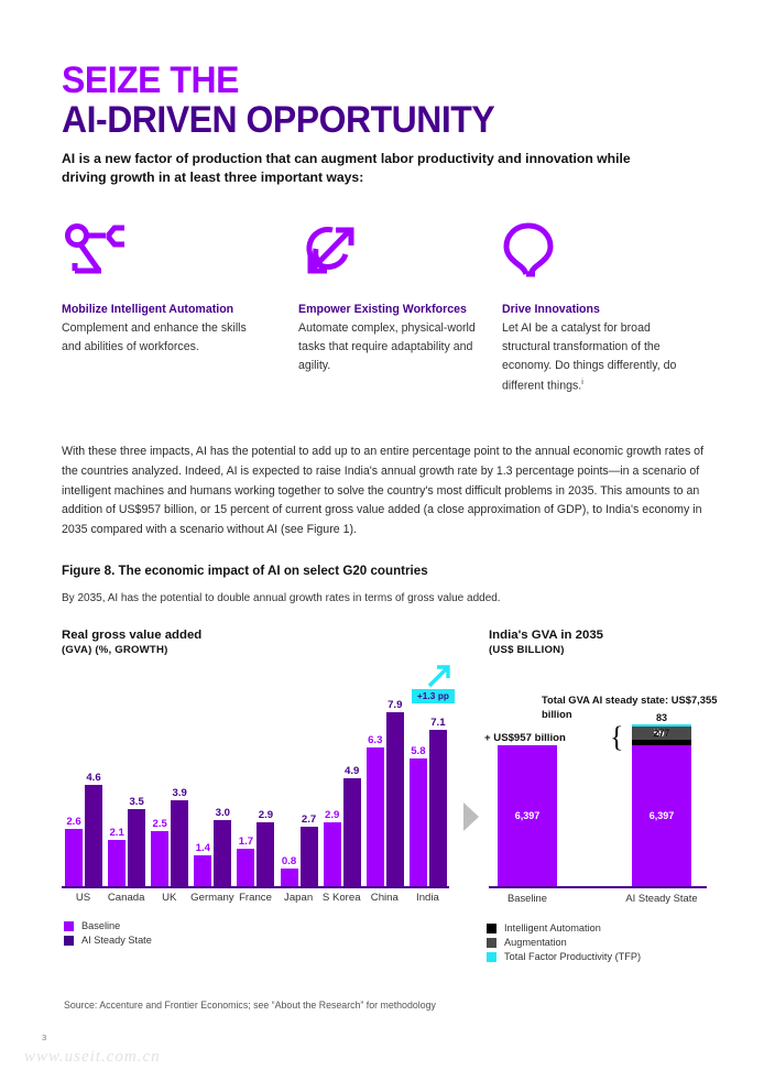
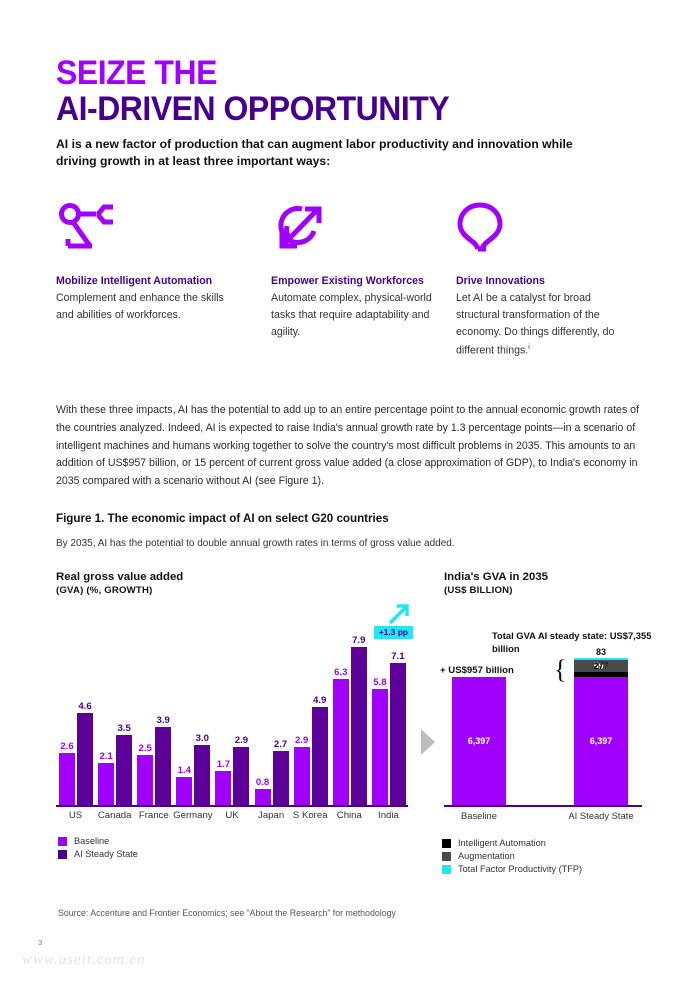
  SEIZE THE
  AI-DRIVEN OPPORTUNITY
  AI is a new factor of production that can augment labor productivity and innovation while driving growth in at least three important ways:
  Mobilize Intelligent Automation
  Complement and enhance the skills and abilities of workforces.
  Empower Existing Workforces
  Automate complex, physical-world tasks that require adaptability and agility.
  Drive Innovations
  Let AI be a catalyst for broad structural transformation of the economy. Do things differently, do different things.
  With these three impacts, AI has the potential to add up to an entire percentage point to the annual economic growth rates of the countries analyzed. Indeed, AI is expected to raise India's annual growth rate by 1.3 percentage points—in a scenario of intelligent machines and humans working together to solve the country's most difficult problems in 2035. This amounts to an addition of US$957 billion, or 15 percent of current gross value added (a close approximation of GDP), to India's economy in 2035 compared with a scenario without AI (see Figure 1).
- Figure 8. The economic impact of AI on select G20 countries
+ Figure 1. The economic impact of AI on select G20 countries
  By 2035, AI has the potential to double annual growth rates in terms of gross value added.
  Real gross value added
  (GVA) (%, GROWTH)
  India's GVA in 2035
  (US$ BILLION)
  2.6
  4.6
  2.1
  3.5
  2.5
  3.9
  1.4
  3.0
  1.7
  2.9
  0.8
  2.7
  2.9
  4.9
  6.3
  7.9
  5.8
  7.1
  US
  Canada
- UK
+ France
  Germany
- France
+ UK
  Japan
  S Korea
  China
  India
  Baseline
  AI Steady State
  6,397
  83
  597
  277
  6,397
  Total GVA AI steady state: US$7,355 billion
  + US$957 billion
  {
  Baseline
  AI Steady State
  Intelligent Automation
  Augmentation
  Total Factor Productivity (TFP)
  Source: Accenture and Frontier Economics; see “About the Research” for methodology
  3
  www.useit.com.cn
  +1.3 pp
